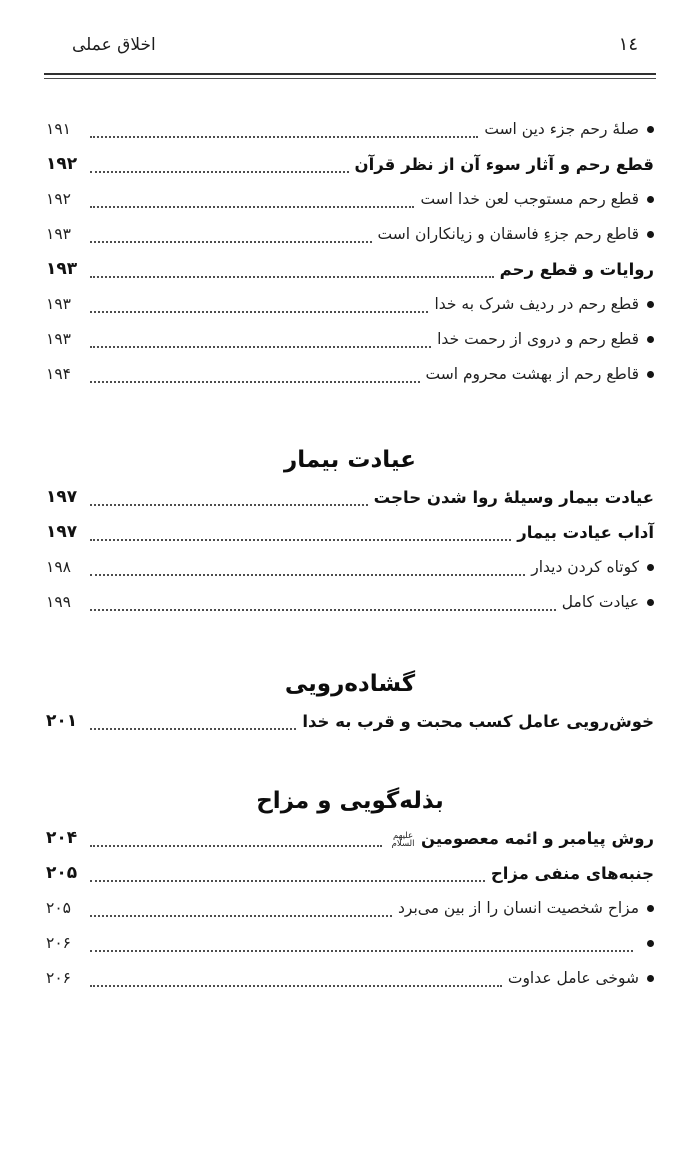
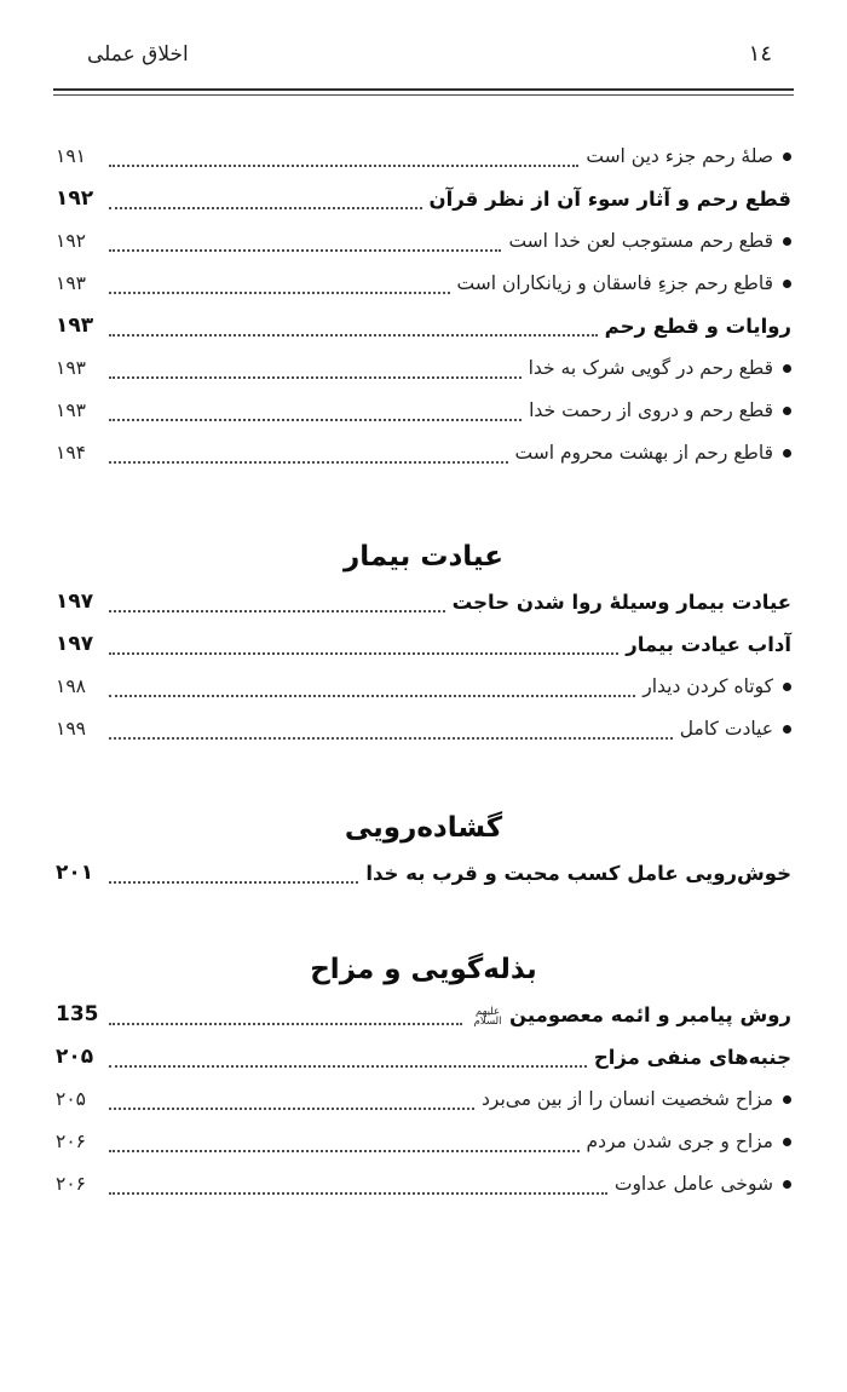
  ١٤
  اخلاق عملی
  صلهٔ رحم جزء دین است
  ۱۹۱
  قطع رحم و آثار سوء آن از نظر قرآن
  ۱۹۲
  قطع رحم مستوجب لعن خدا است
  ۱۹۲
  قاطع رحم جزءِ فاسقان و زیانکاران است
  ۱۹۳
  روایات و قطع رحم
  ۱۹۳
- قطع رحم در ردیف شرک به خدا
+ قطع رحم در گویی شرک به خدا
  ۱۹۳
  قطع رحم و دروی از رحمت خدا
  ۱۹۳
  قاطع رحم از بهشت محروم است
  ۱۹۴
  عیادت بیمار
  عیادت بیمار وسیلهٔ روا شدن حاجت
  ۱۹۷
  آداب عیادت بیمار
  ۱۹۷
  کوتاه کردن دیدار
  ۱۹۸
  عیادت کامل
  ۱۹۹
  گشاده‌رویی
  خوش‌رویی عامل کسب محبت و قرب به خدا
  ۲۰۱
  بذله‌گویی و مزاح
  روش پیامبر و ائمه معصومینعلیهم السلام
- ۲۰۴
+ 135
  جنبه‌های منفی مزاح
  ۲۰۵
  مزاح شخصیت انسان را از بین می‌برد
  ۲۰۵
+ مزاح و جری شدن مردم
  ۲۰۶
  شوخی عامل عداوت
  ۲۰۶
